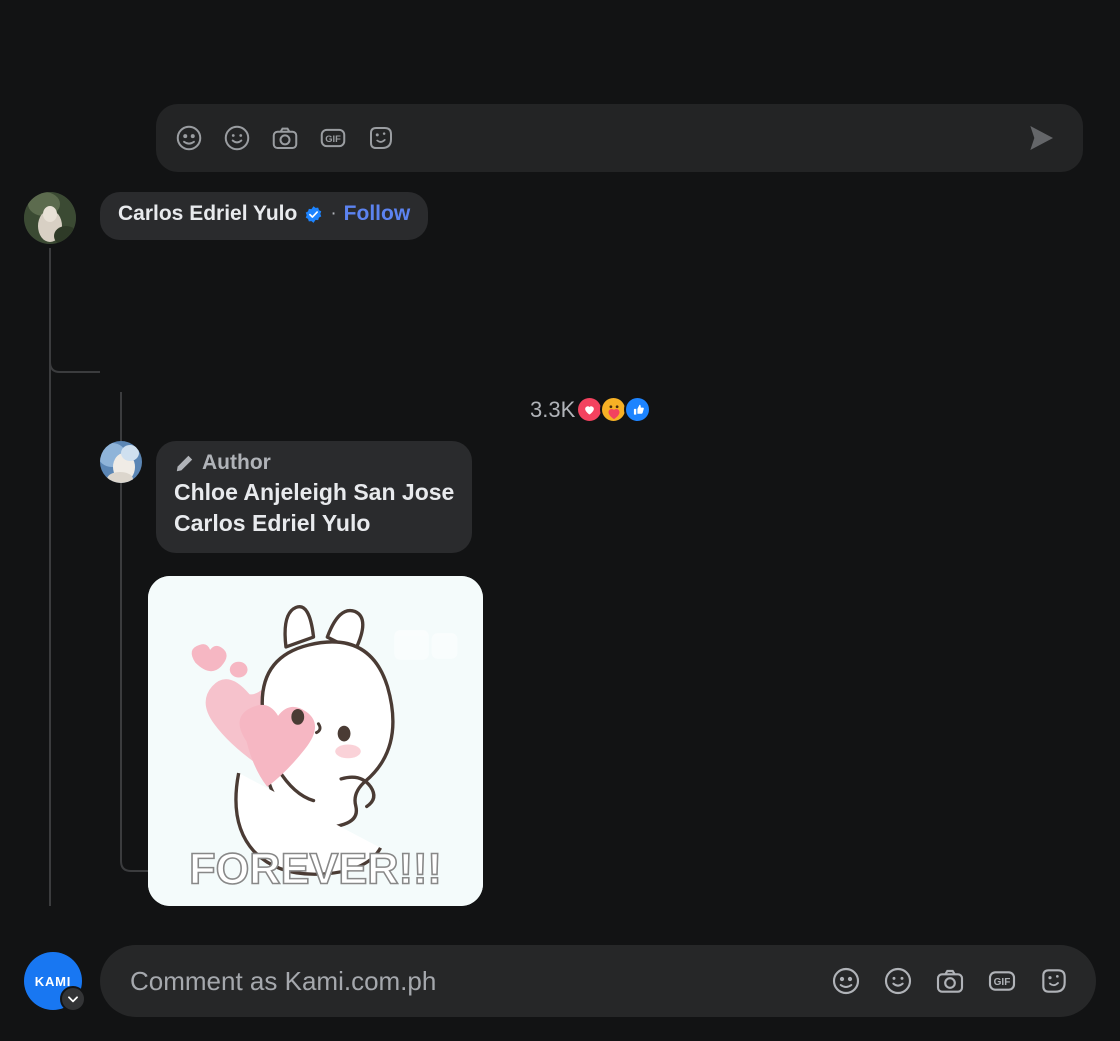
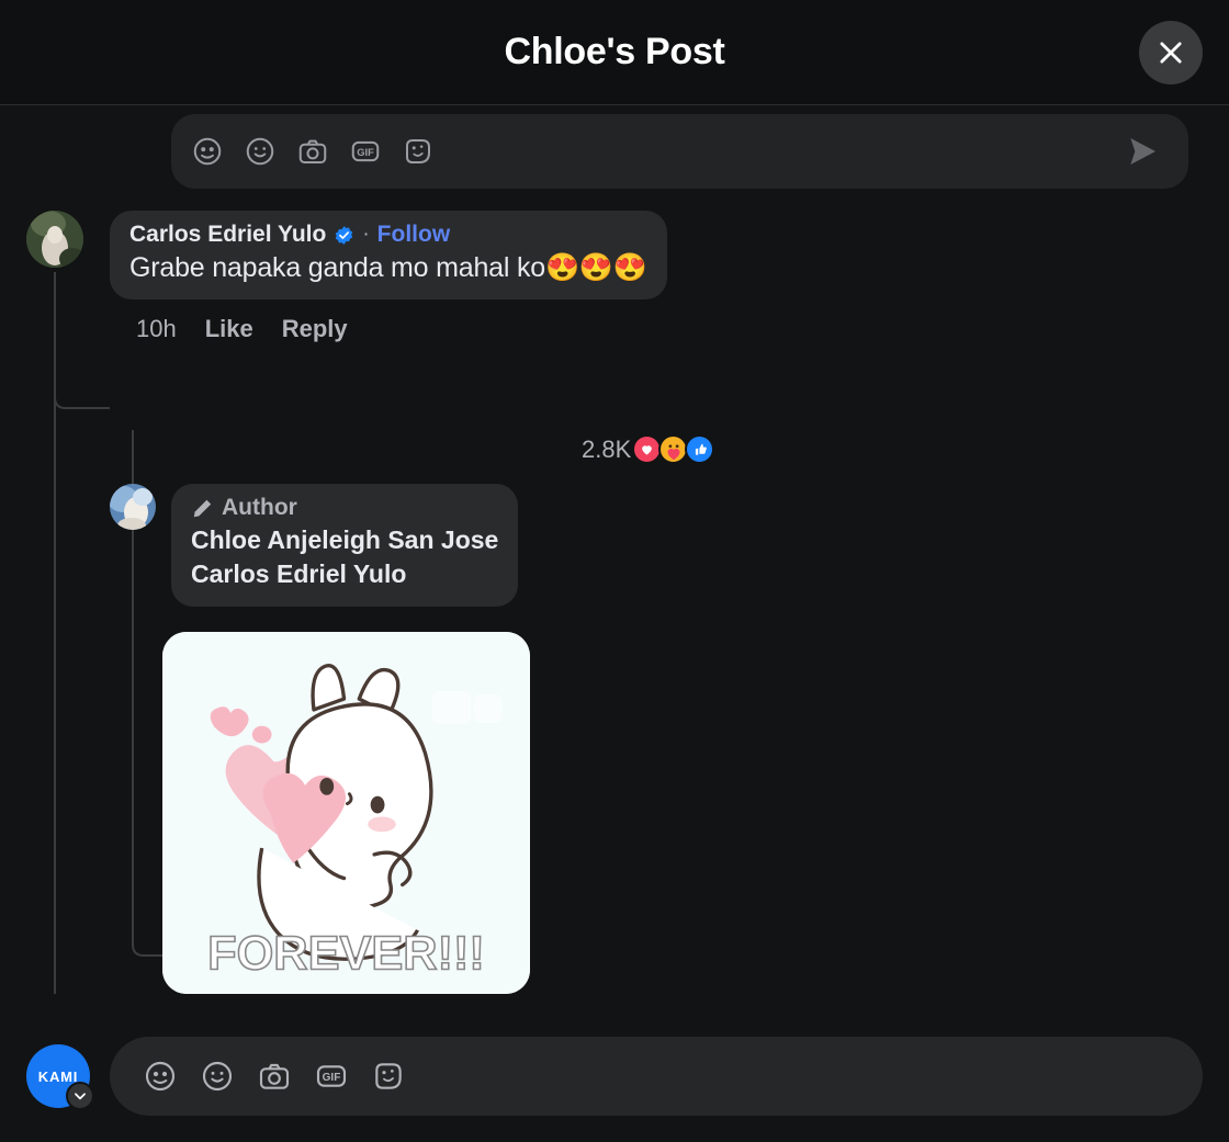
+ Chloe's Post
  GIF
  Carlos Edriel Yulo
  ·
  Follow
+ Grabe napaka ganda mo mahal ko😍😍😍
+ 10h
+ Like
+ Reply
- 3.3K
+ 2.8K
  Author
  Chloe Anjeleigh San Jose
  Carlos Edriel Yulo
  FOREVER!!!
  KAMI
- Comment as Kami.com.ph
  GIF
